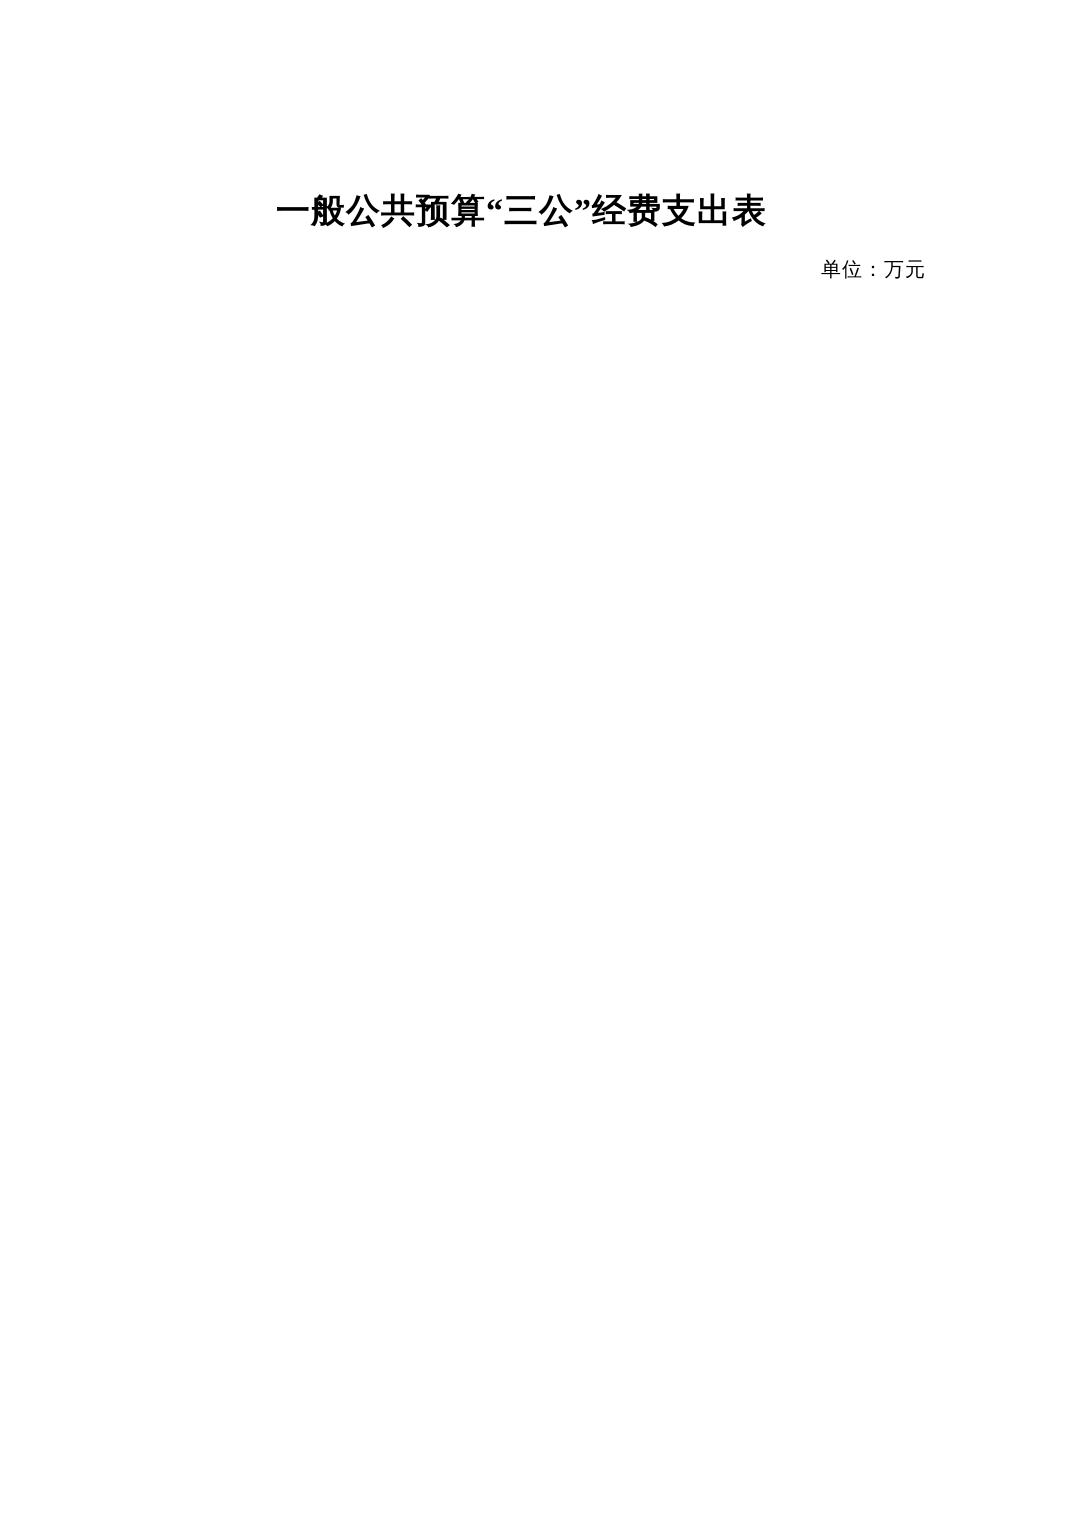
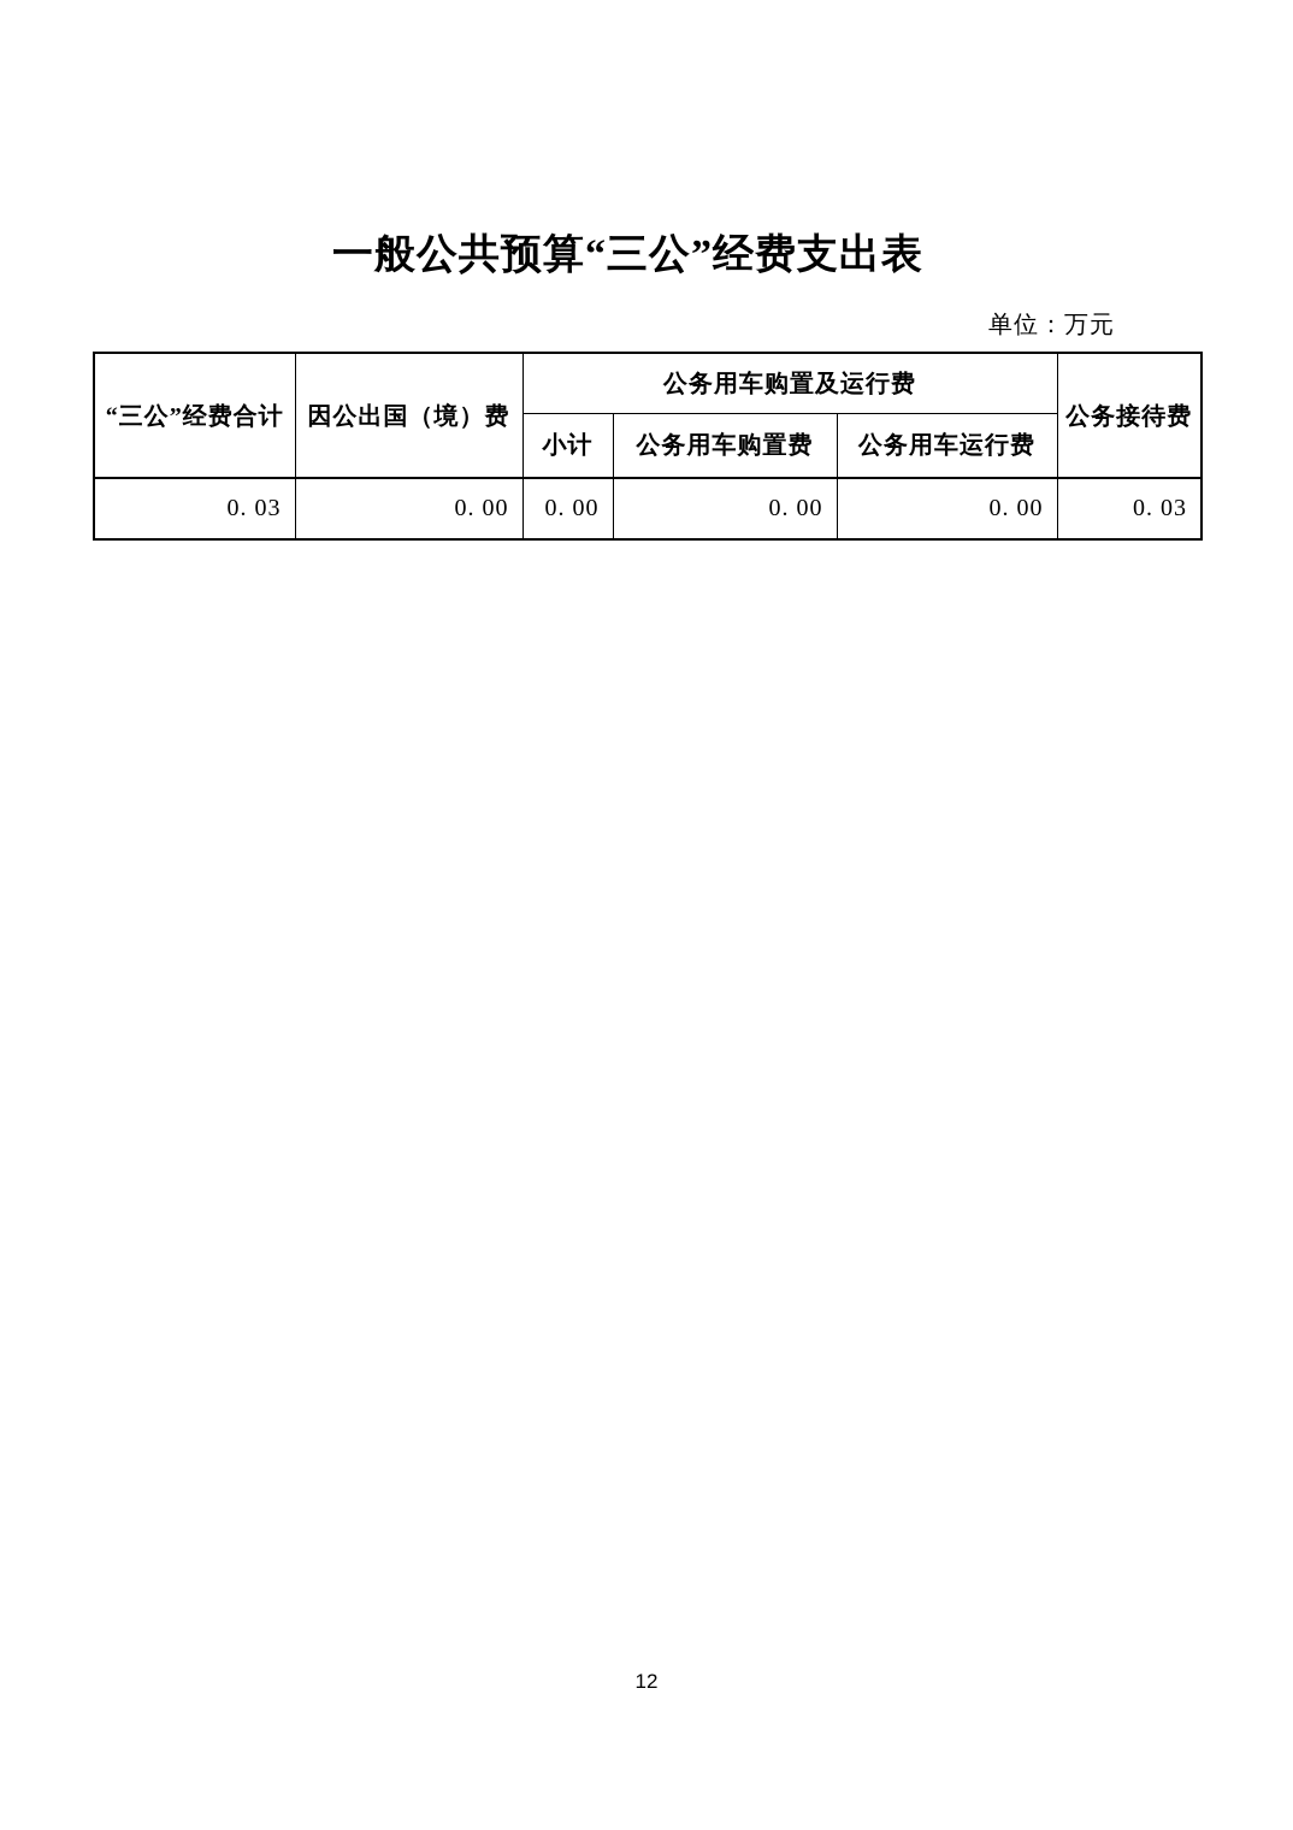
  一般公共预算“三公”经费支出表
  单位：万元
+ “三公”经费合计	因公出国（境）费	公务用车购置及运行费	公务接待费
+ 小计	公务用车购置费	公务用车运行费
+ 0. 03	0. 00	0. 00	0. 00	0. 00	0. 03
+ 12
